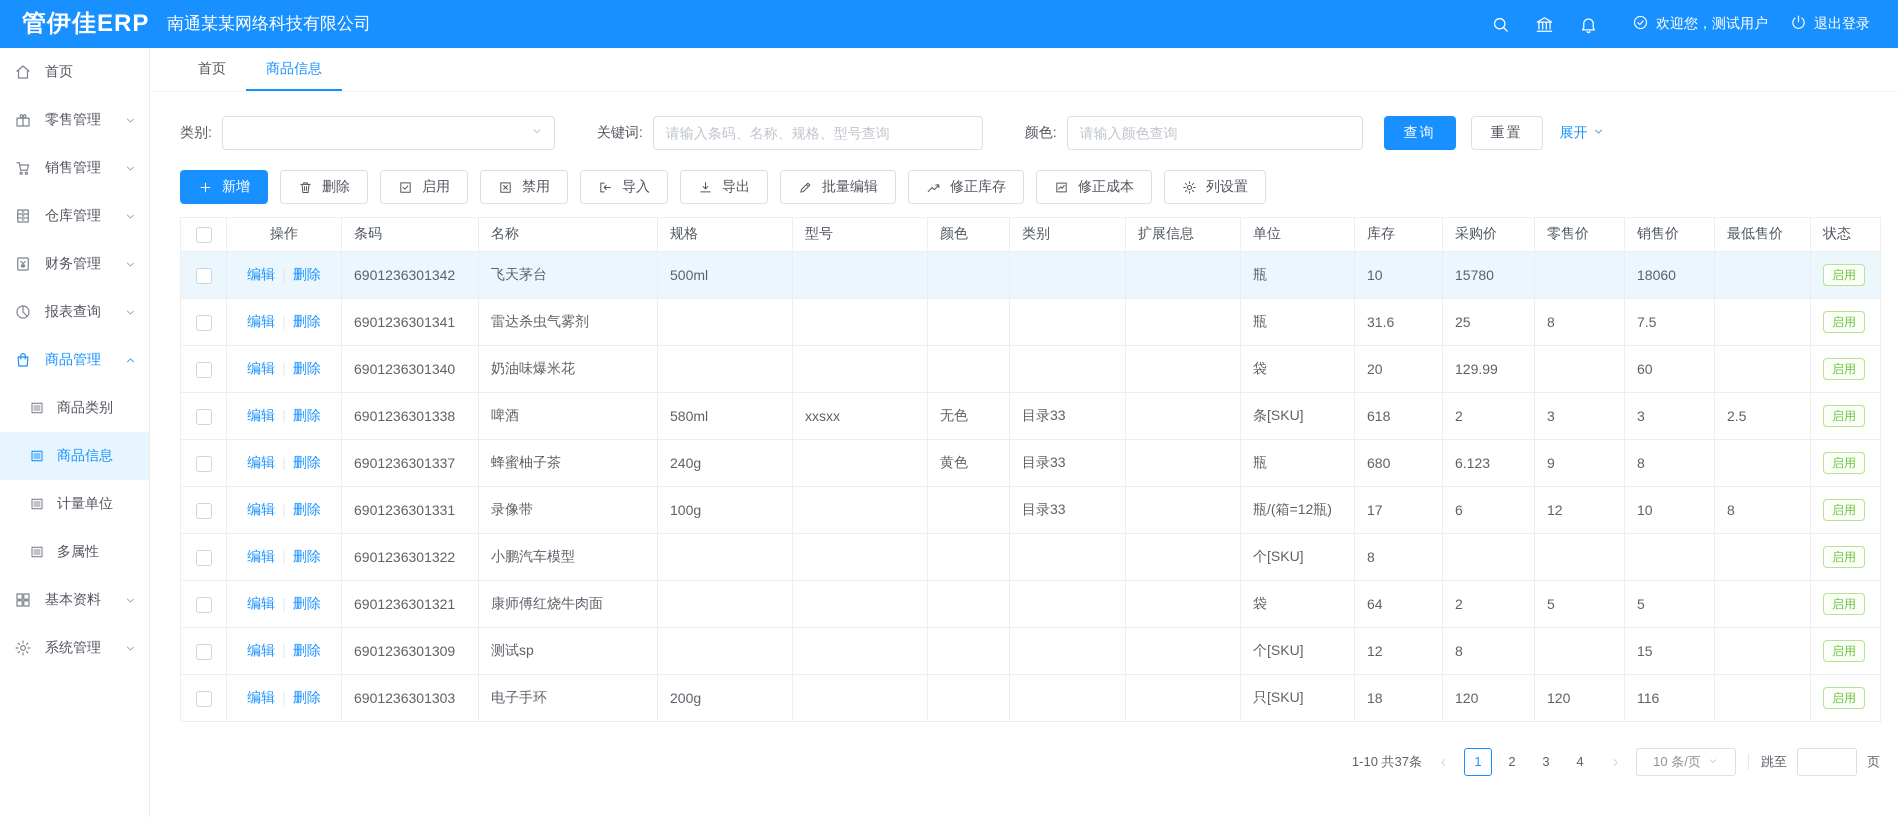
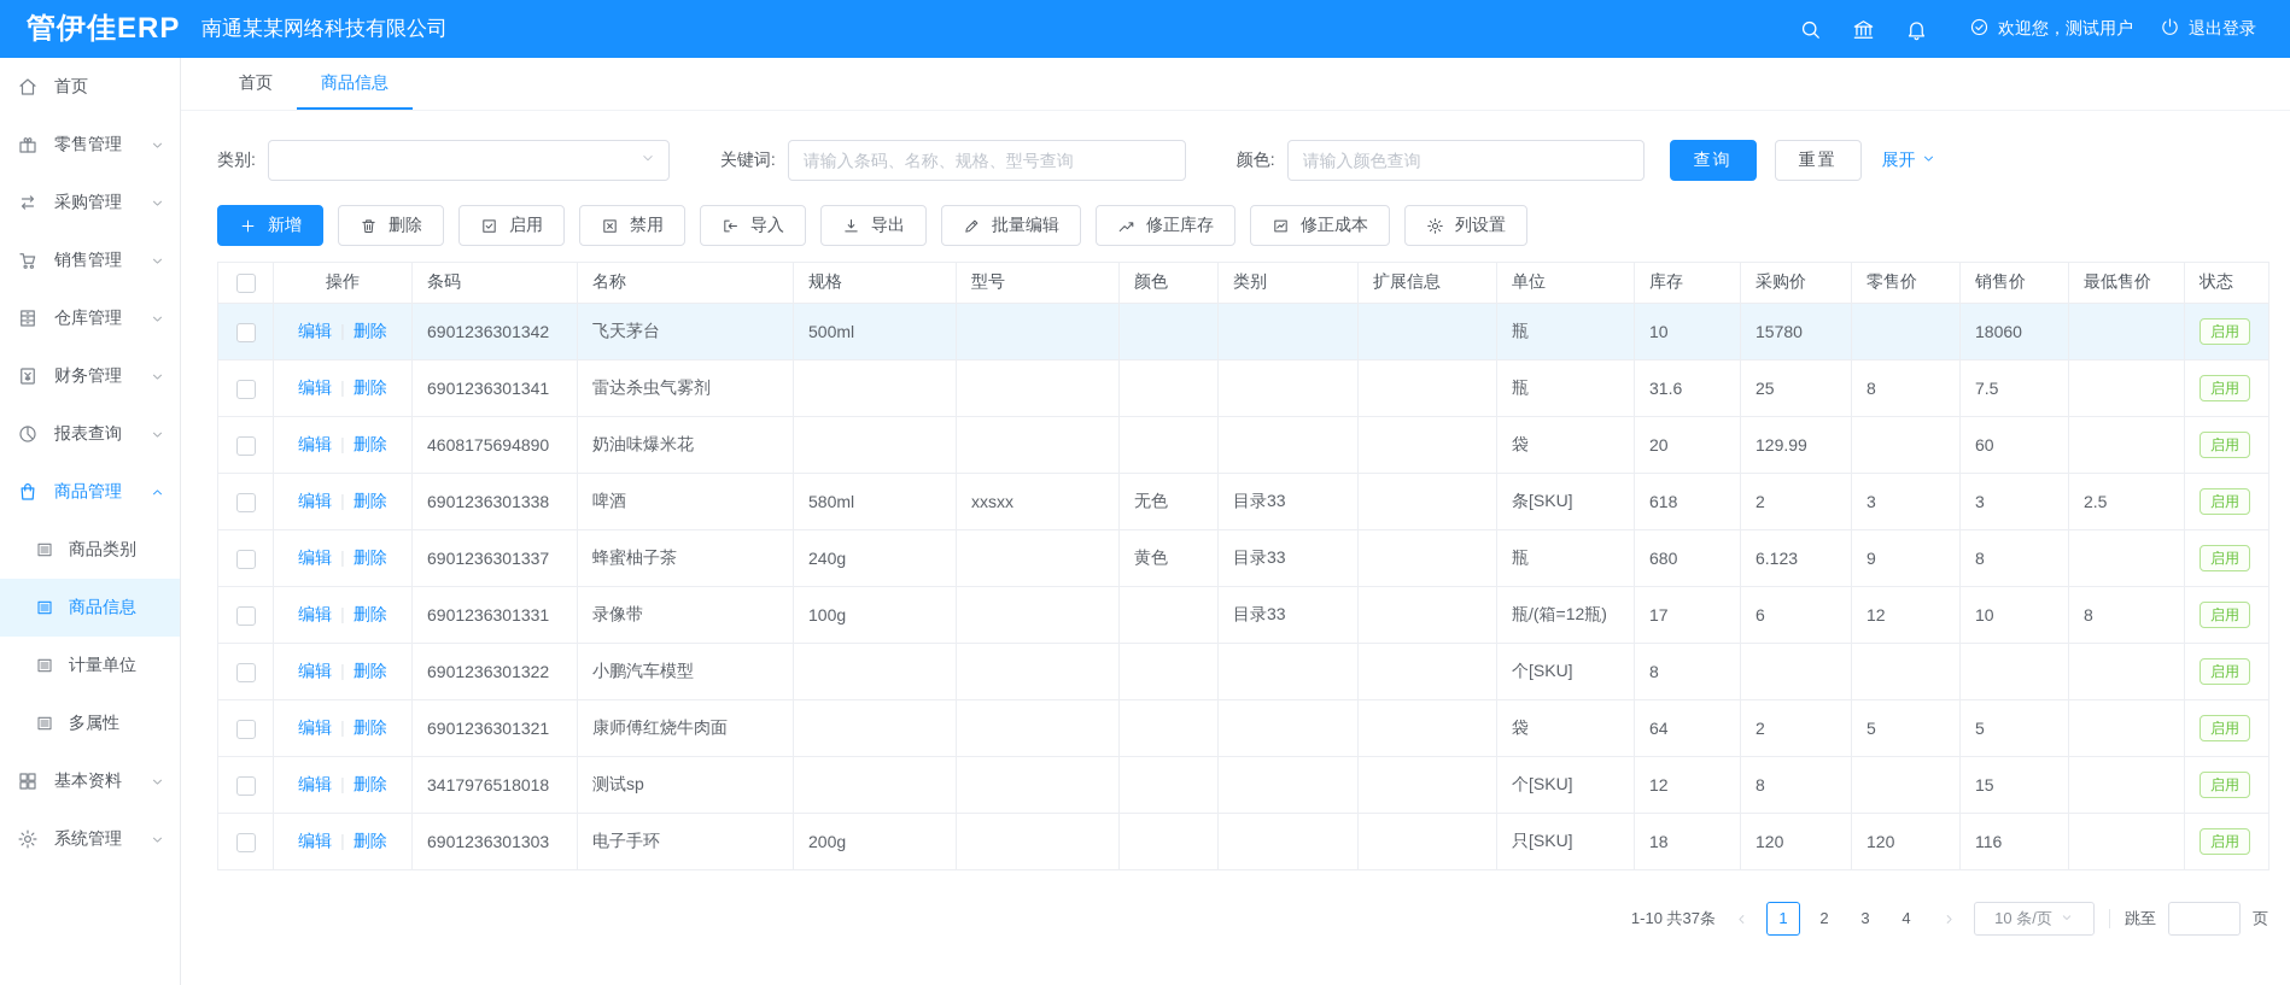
  管伊佳ERP
  南通某某网络科技有限公司
  欢迎您，测试用户
  退出登录
  首页
  零售管理
+ 采购管理
  销售管理
  仓库管理
  财务管理
  报表查询
  商品管理
  商品类别
  商品信息
  计量单位
  多属性
  基本资料
  系统管理
  首页
  商品信息
  类别:
  关键词:
  请输入条码、名称、规格、型号查询
  颜色:
  请输入颜色查询
  查询
  重置
  展开
  新增
  删除
  启用
  禁用
  导入
  导出
  批量编辑
  修正库存
  修正成本
  列设置
  	操作	条码	名称	规格	型号	颜色	类别	扩展信息	单位	库存	采购价	零售价	销售价	最低售价	状态
  	编辑 删除	6901236301342	飞天茅台	500ml					瓶	10	15780		18060		启用
  	编辑 删除	6901236301341	雷达杀虫气雾剂						瓶	31.6	25	8	7.5		启用
- 	编辑 删除	6901236301340	奶油味爆米花						袋	20	129.99		60		启用
+ 	编辑 删除	4608175694890	奶油味爆米花						袋	20	129.99		60		启用
  	编辑 删除	6901236301338	啤酒	580ml	xxsxx	无色	目录33		条[SKU]	618	2	3	3	2.5	启用
  	编辑 删除	6901236301337	蜂蜜柚子茶	240g		黄色	目录33		瓶	680	6.123	9	8		启用
  	编辑 删除	6901236301331	录像带	100g			目录33		瓶/(箱=12瓶)	17	6	12	10	8	启用
  	编辑 删除	6901236301322	小鹏汽车模型						个[SKU]	8					启用
  	编辑 删除	6901236301321	康师傅红烧牛肉面						袋	64	2	5	5		启用
- 	编辑 删除	6901236301309	测试sp						个[SKU]	12	8		15		启用
+ 	编辑 删除	3417976518018	测试sp						个[SKU]	12	8		15		启用
  	编辑 删除	6901236301303	电子手环	200g					只[SKU]	18	120	120	116		启用
  1-10 共37条
  1
  2
  3
  4
  10 条/页
  跳至
  页
